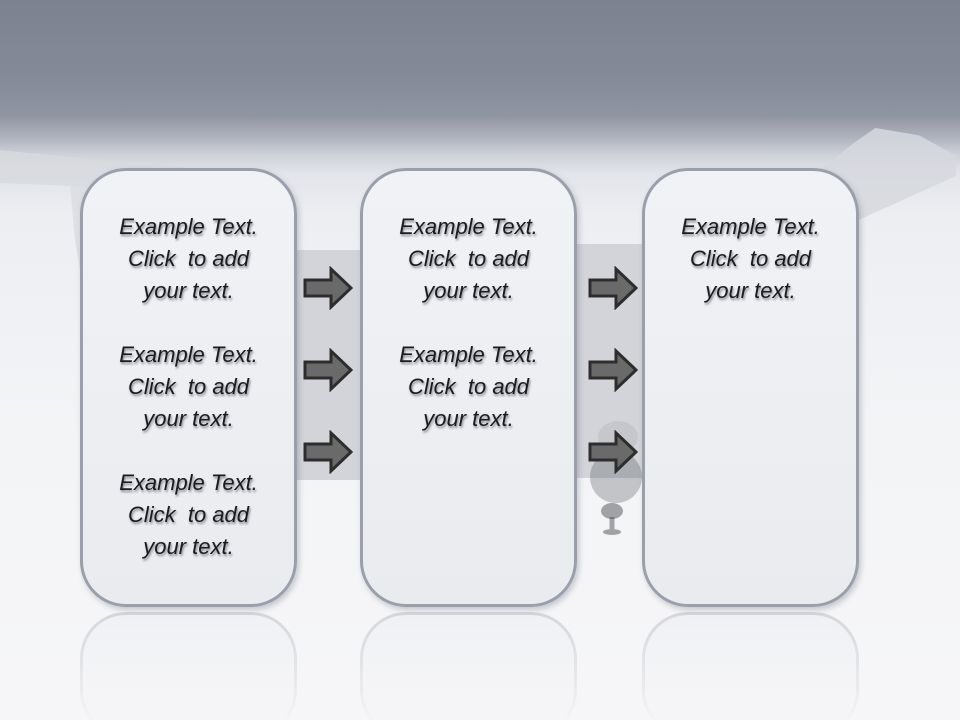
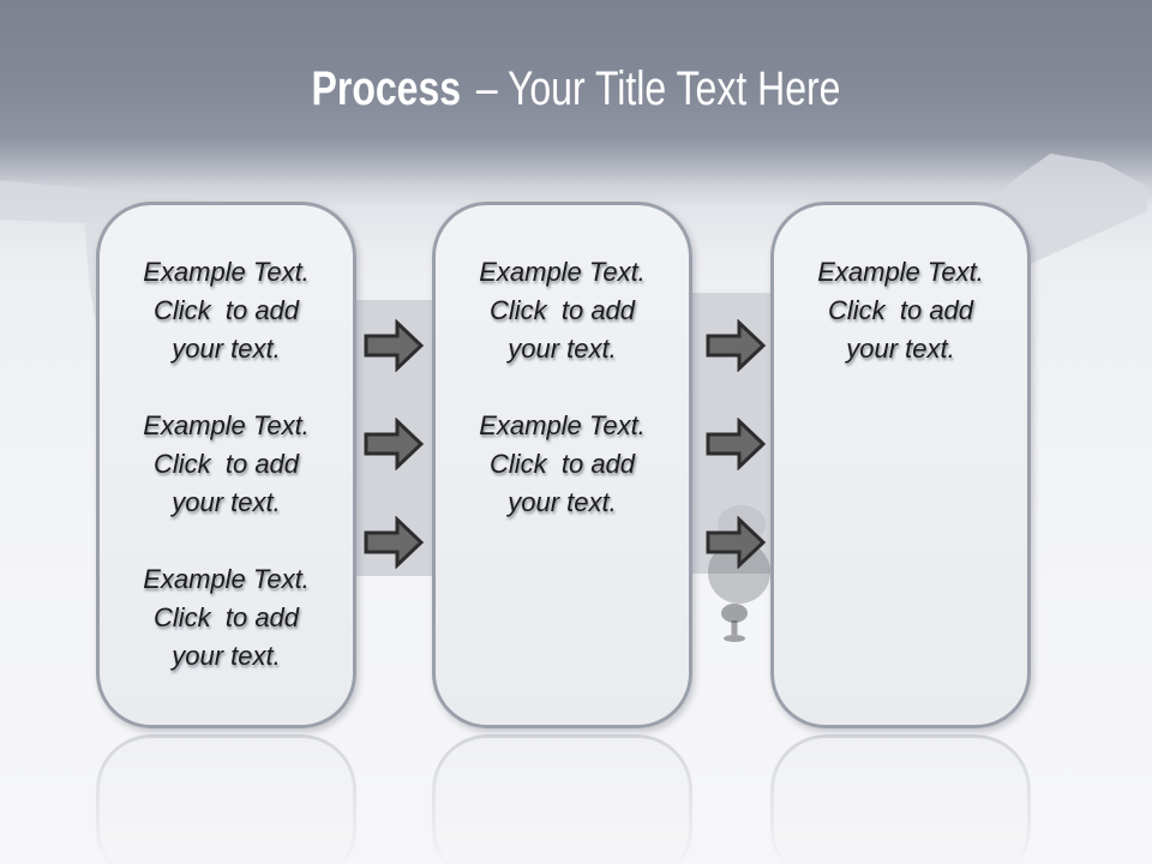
+ Process – Your Title Text Here
  Example Text.
  Click to add
  your text.
  Example Text.
  Click to add
  your text.
  Example Text.
  Click to add
  your text.
  Example Text.
  Click to add
  your text.
  Example Text.
  Click to add
  your text.
  Example Text.
  Click to add
  your text.
